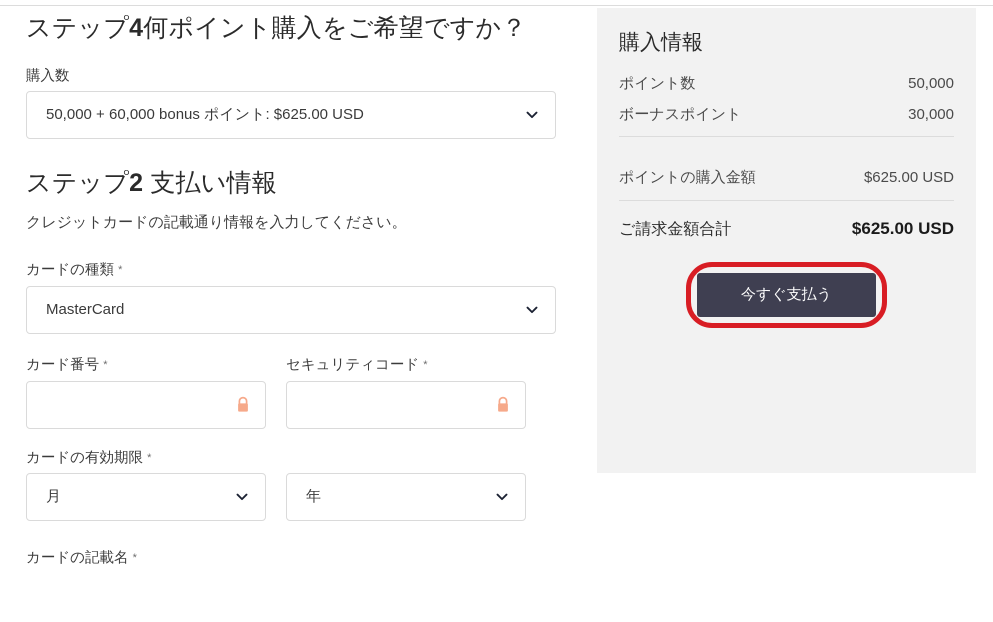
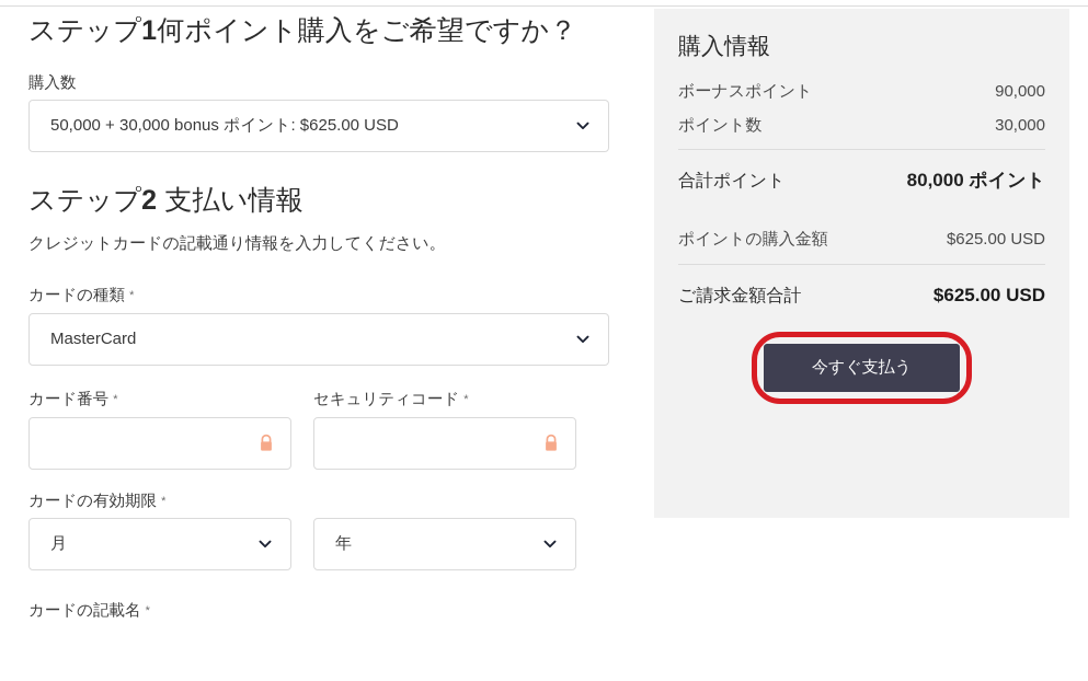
- ステップ4何ポイント購入をご希望ですか？
+ ステップ1何ポイント購入をご希望ですか？
  購入数
- 50,000 + 60,000 bonus ポイント: $625.00 USD
+ 50,000 + 30,000 bonus ポイント: $625.00 USD
  ステップ2 支払い情報
  クレジットカードの記載通り情報を入力してください。
  カードの種類 *
  MasterCard
  カード番号 *
  セキュリティコード *
  カードの有効期限 *
  月
  年
  カードの記載名 *
  購入情報
- ポイント数
+ ボーナスポイント
- 50,000
+ 90,000
- ボーナスポイント
+ ポイント数
  30,000
+ 合計ポイント
+ 80,000 ポイント
  ポイントの購入金額
  $625.00 USD
  ご請求金額合計
  $625.00 USD
  今すぐ支払う
